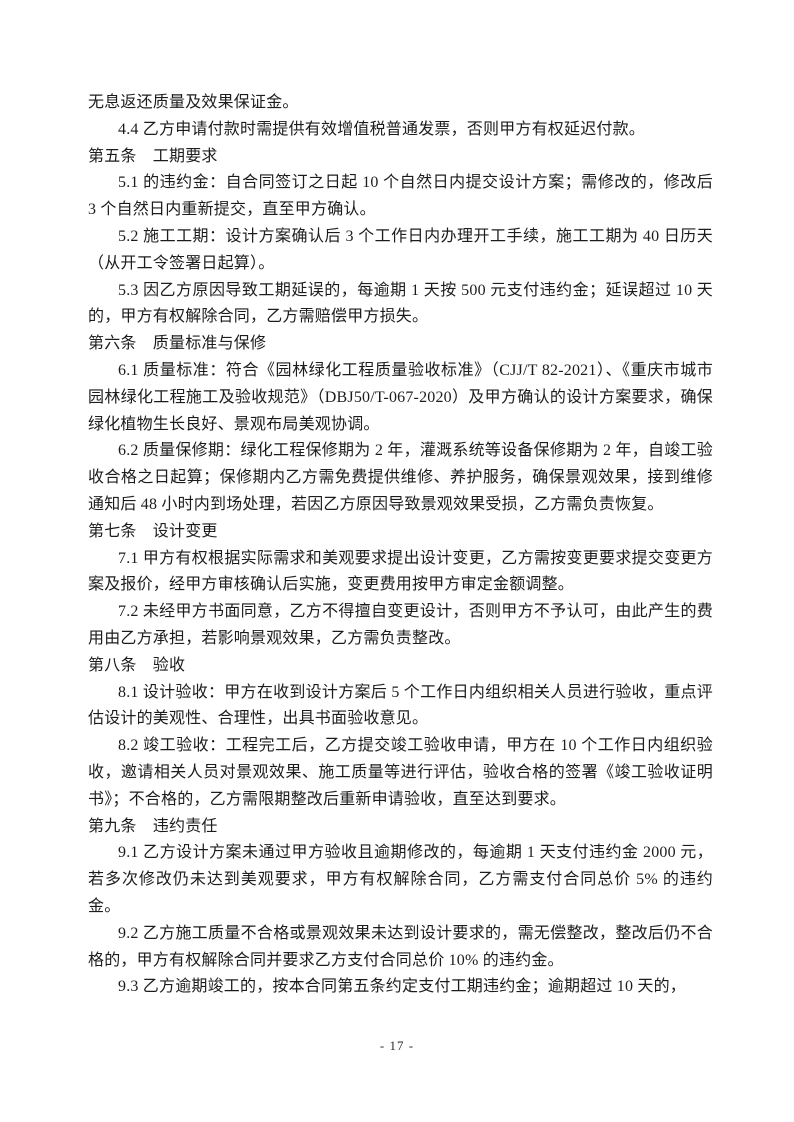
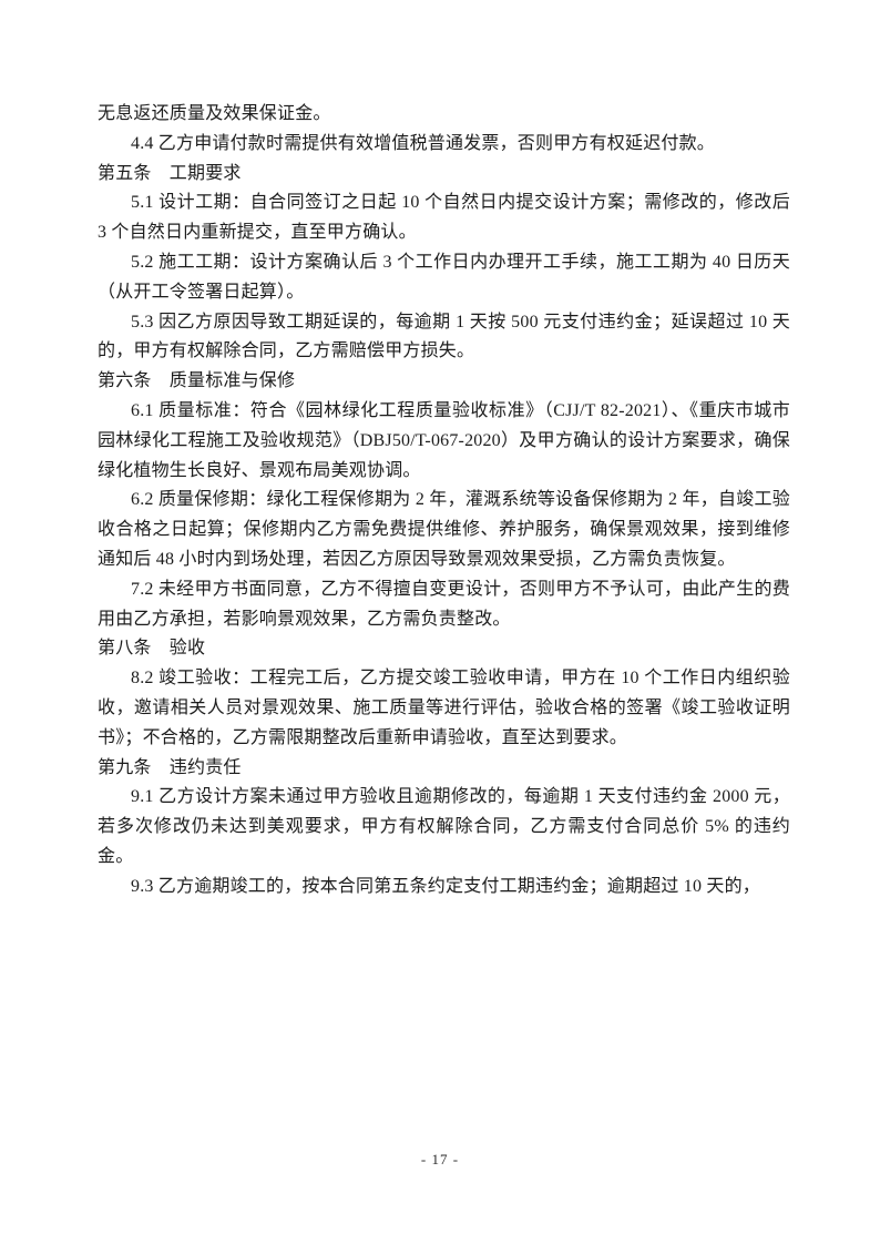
  无息返还质量及效果保证金。
  4.4 乙方申请付款时需提供有效增值税普通发票，否则甲方有权延迟付款。
  第五条 工期要求
- 5.1 的违约金：自合同签订之日起 10 个自然日内提交设计方案；需修改的，修改后 3 个自然日内重新提交，直至甲方确认。
+ 5.1 设计工期：自合同签订之日起 10 个自然日内提交设计方案；需修改的，修改后 3 个自然日内重新提交，直至甲方确认。
  5.2 施工工期：设计方案确认后 3 个工作日内办理开工手续，施工工期为 40 日历天（从开工令签署日起算）。
  5.3 因乙方原因导致工期延误的，每逾期 1 天按 500 元支付违约金；延误超过 10 天的，甲方有权解除合同，乙方需赔偿甲方损失。
  第六条 质量标准与保修
  6.1 质量标准：符合《园林绿化工程质量验收标准》（CJJ/T 82-2021）、《重庆市城市园林绿化工程施工及验收规范》（DBJ50/T-067-2020）及甲方确认的设计方案要求，确保绿化植物生长良好、景观布局美观协调。
  6.2 质量保修期：绿化工程保修期为 2 年，灌溉系统等设备保修期为 2 年，自竣工验收合格之日起算；保修期内乙方需免费提供维修、养护服务，确保景观效果，接到维修通知后 48 小时内到场处理，若因乙方原因导致景观效果受损，乙方需负责恢复。
- 第七条 设计变更
- 7.1 甲方有权根据实际需求和美观要求提出设计变更，乙方需按变更要求提交变更方案及报价，经甲方审核确认后实施，变更费用按甲方审定金额调整。
  7.2 未经甲方书面同意，乙方不得擅自变更设计，否则甲方不予认可，由此产生的费用由乙方承担，若影响景观效果，乙方需负责整改。
  第八条 验收
- 8.1 设计验收：甲方在收到设计方案后 5 个工作日内组织相关人员进行验收，重点评估设计的美观性、合理性，出具书面验收意见。
  8.2 竣工验收：工程完工后，乙方提交竣工验收申请，甲方在 10 个工作日内组织验收，邀请相关人员对景观效果、施工质量等进行评估，验收合格的签署《竣工验收证明书》；不合格的，乙方需限期整改后重新申请验收，直至达到要求。
  第九条 违约责任
  9.1 乙方设计方案未通过甲方验收且逾期修改的，每逾期 1 天支付违约金 2000 元，若多次修改仍未达到美观要求，甲方有权解除合同，乙方需支付合同总价 5% 的违约金。
- 9.2 乙方施工质量不合格或景观效果未达到设计要求的，需无偿整改，整改后仍不合格的，甲方有权解除合同并要求乙方支付合同总价 10% 的违约金。
  9.3 乙方逾期竣工的，按本合同第五条约定支付工期违约金；逾期超过 10 天的，
  - 17 -
